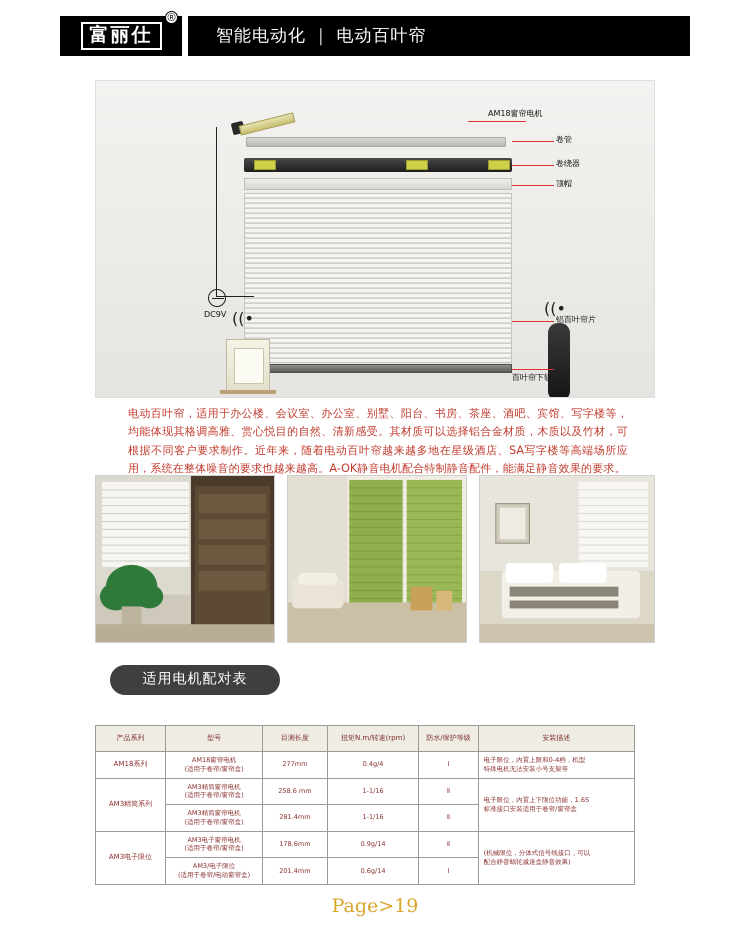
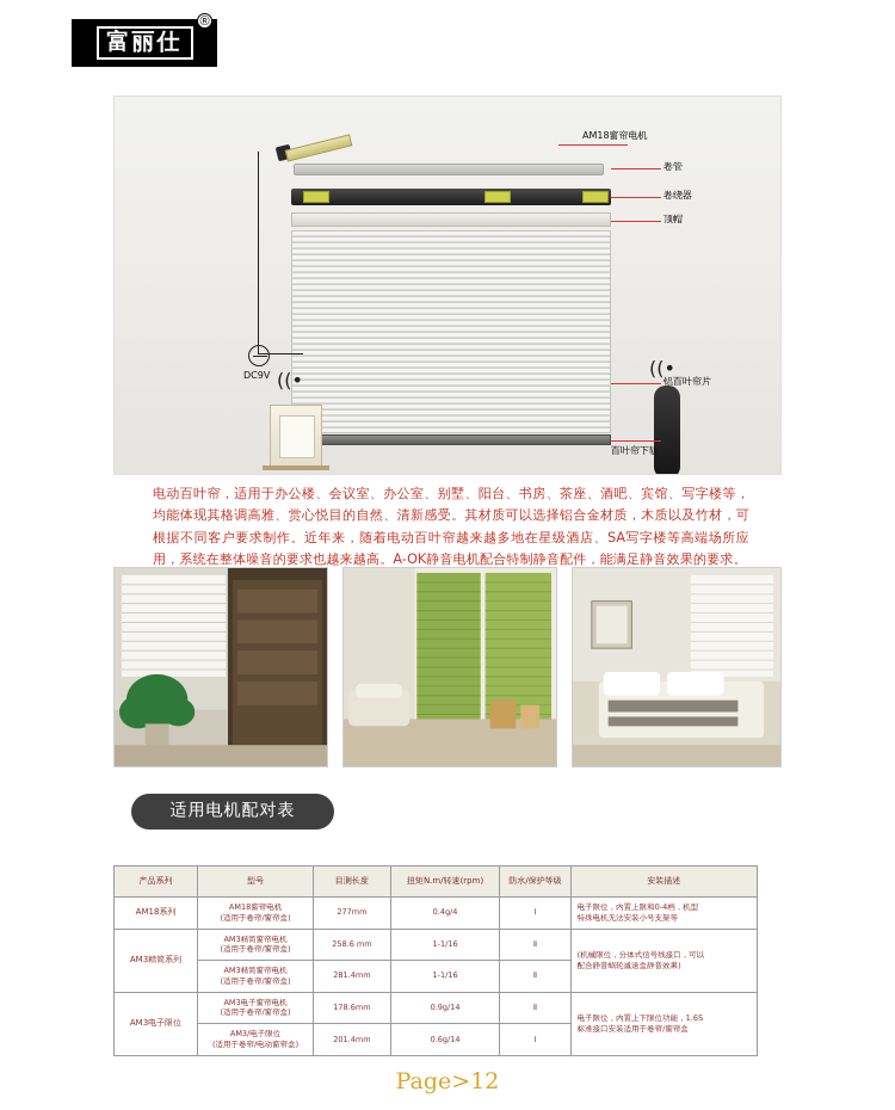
  富丽仕
  ®
- 智能电动化 ｜ 电动百叶帘
  DC9V
  ((•
  ((•
  AM18窗帘电机
  卷管
  卷绕器
  顶帽
  铝百叶帘片
  百叶帘下轨
  电动百叶帘，适用于办公楼、会议室、办公室、别墅、阳台、书房、茶座、酒吧、宾馆、写字楼等，均能体现其格调高雅、赏心悦目的自然、清新感受。其材质可以选择铝合金材质，木质以及竹材，可根据不同客户要求制作。近年来，随着电动百叶帘越来越多地在星级酒店、SA写字楼等高端场所应用，系统在整体噪音的要求也越来越高。A-OK静音电机配合特制静音配件，能满足静音效果的要求。
  适用电机配对表
  产品系列	型号	目测长度	扭矩N.m/转速(rpm)	防水/保护等级	安装描述
  AM18系列	AM18窗帘电机 (适用于卷帘/窗帘盒)	277mm	0.4g/4	Ⅰ	电子限位，内置上限和0-4档，机型 特殊电机无法安装小号支架等
- AM3精简系列	AM3精简窗帘电机 (适用于卷帘/窗帘盒)	258.6 mm	1-1/16	Ⅱ	电子限位，内置上下限位功能，1.6S 标准接口安装适用于卷帘/窗帘盒
+ AM3精简系列	AM3精简窗帘电机 (适用于卷帘/窗帘盒)	258.6 mm	1-1/16	Ⅱ	(机械限位，分体式信号线接口，可以 配合静音蜗轮减速盒静音效果)
  AM3精简窗帘电机 (适用于卷帘/窗帘盒)	281.4mm	1-1/16	Ⅱ
- AM3电子限位	AM3电子窗帘电机 (适用于卷帘/窗帘盒)	178.6mm	0.9g/14	Ⅱ	(机械限位，分体式信号线接口，可以 配合静音蜗轮减速盒静音效果)
+ AM3电子限位	AM3电子窗帘电机 (适用于卷帘/窗帘盒)	178.6mm	0.9g/14	Ⅱ	电子限位，内置上下限位功能，1.6S 标准接口安装适用于卷帘/窗帘盒
  AM3/电子限位 (适用于卷帘/电动窗帘盒)	201.4mm	0.6g/14	Ⅰ
- Page>19
+ Page>12
